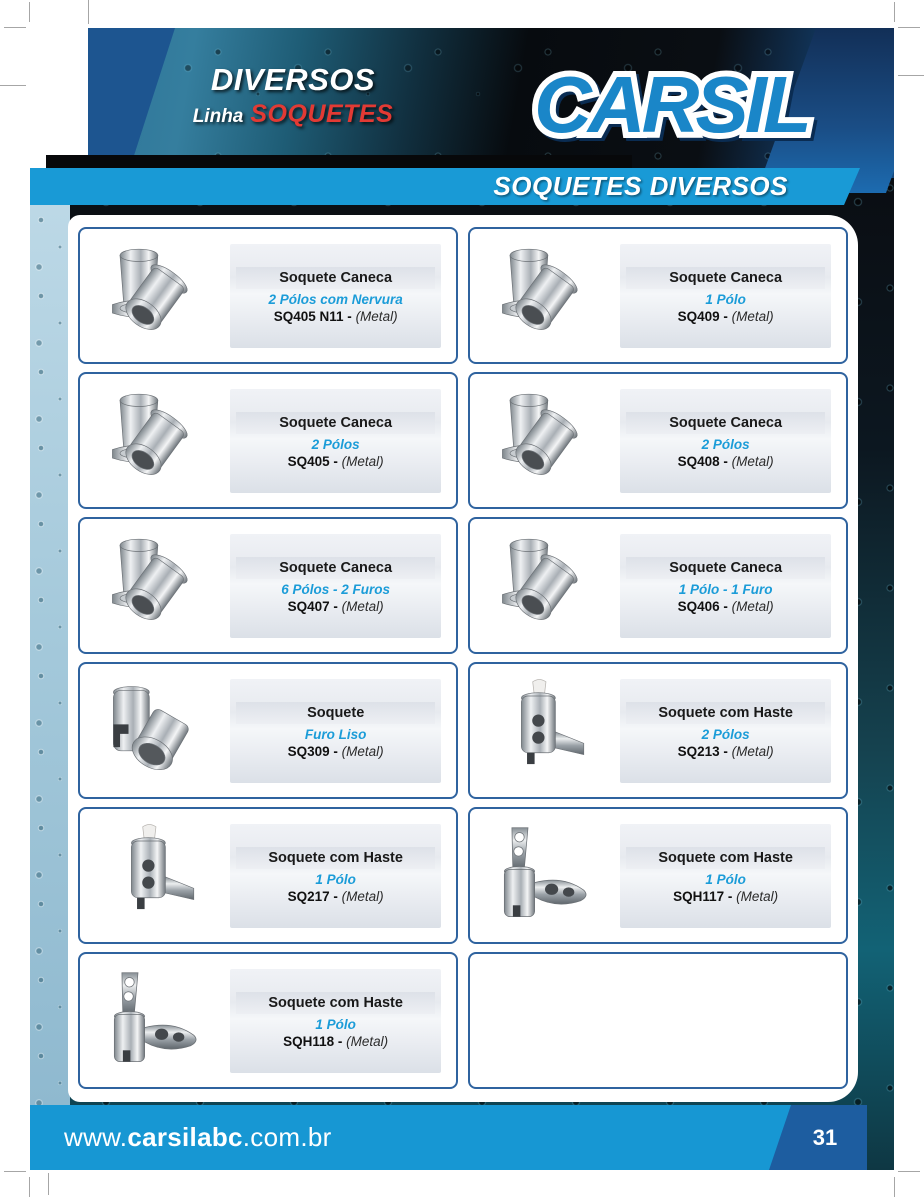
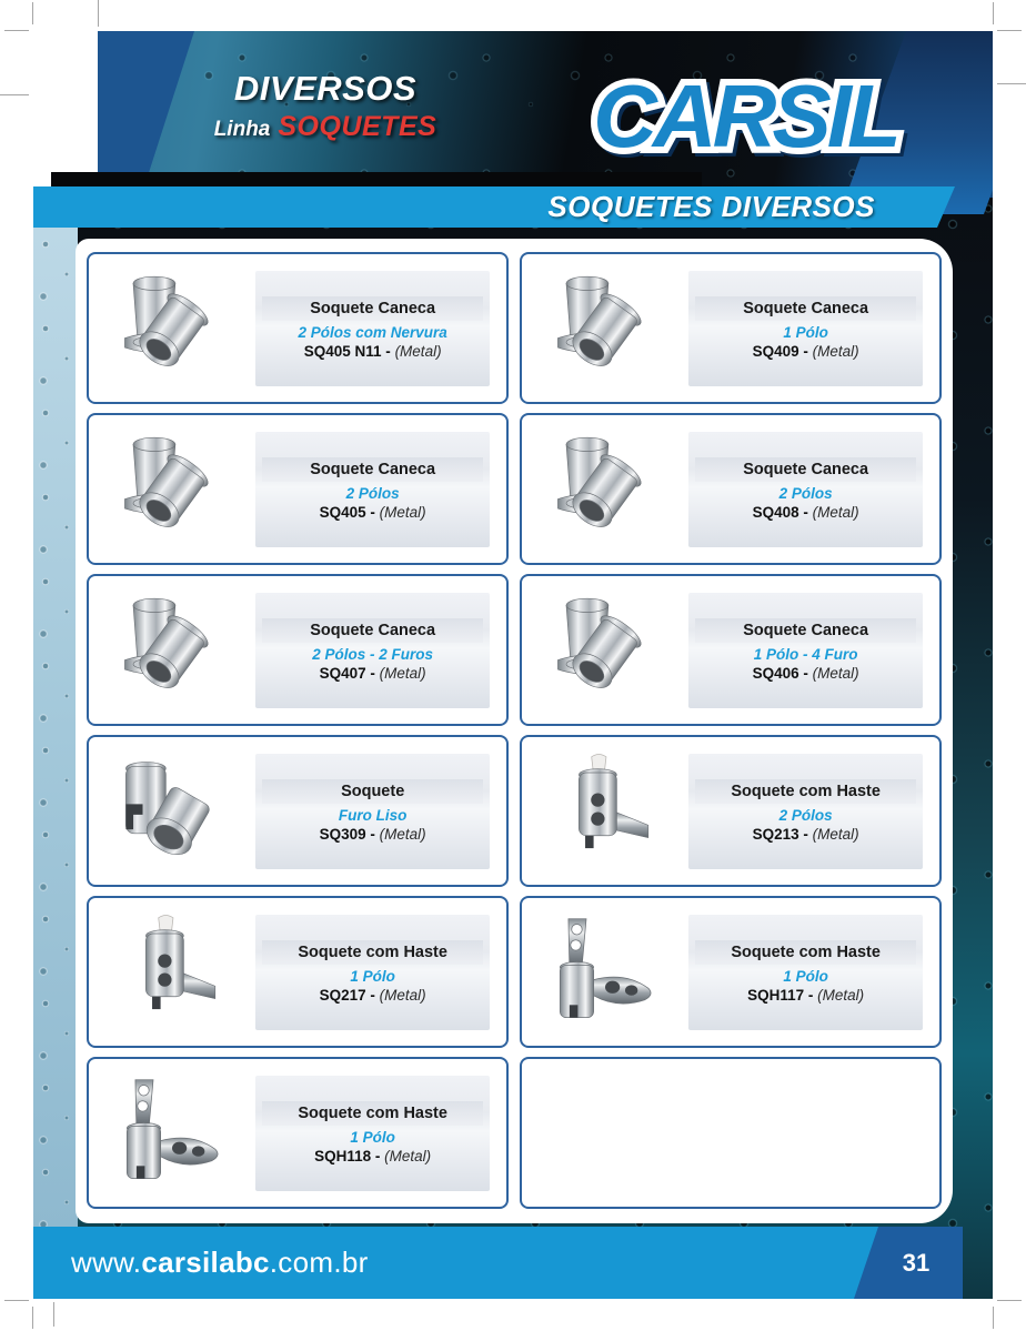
  DIVERSOS
  Linha SOQUETES
  CARSIL
  SOQUETES DIVERSOS
  Soquete Caneca
  2 Pólos com Nervura
  SQ405 N11 - (Metal)
  Soquete Caneca
  1 Pólo
  SQ409 - (Metal)
  Soquete Caneca
  2 Pólos
  SQ405 - (Metal)
  Soquete Caneca
  2 Pólos
  SQ408 - (Metal)
  Soquete Caneca
- 6 Pólos - 2 Furos
+ 2 Pólos - 2 Furos
  SQ407 - (Metal)
  Soquete Caneca
- 1 Pólo - 1 Furo
+ 1 Pólo - 4 Furo
  SQ406 - (Metal)
  Soquete
  Furo Liso
  SQ309 - (Metal)
  Soquete com Haste
  2 Pólos
  SQ213 - (Metal)
  Soquete com Haste
  1 Pólo
  SQ217 - (Metal)
  Soquete com Haste
  1 Pólo
  SQH117 - (Metal)
  Soquete com Haste
  1 Pólo
  SQH118 - (Metal)
  www.carsilabc.com.br
  31
